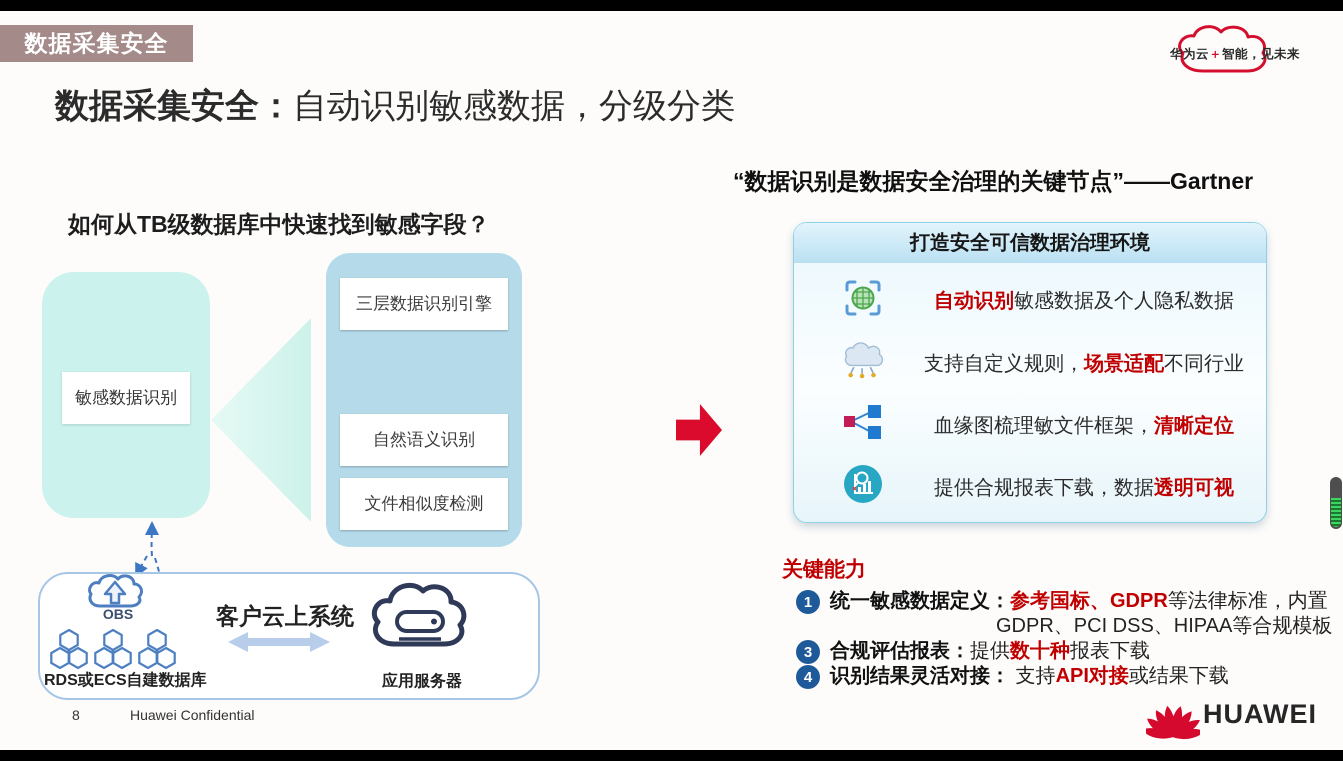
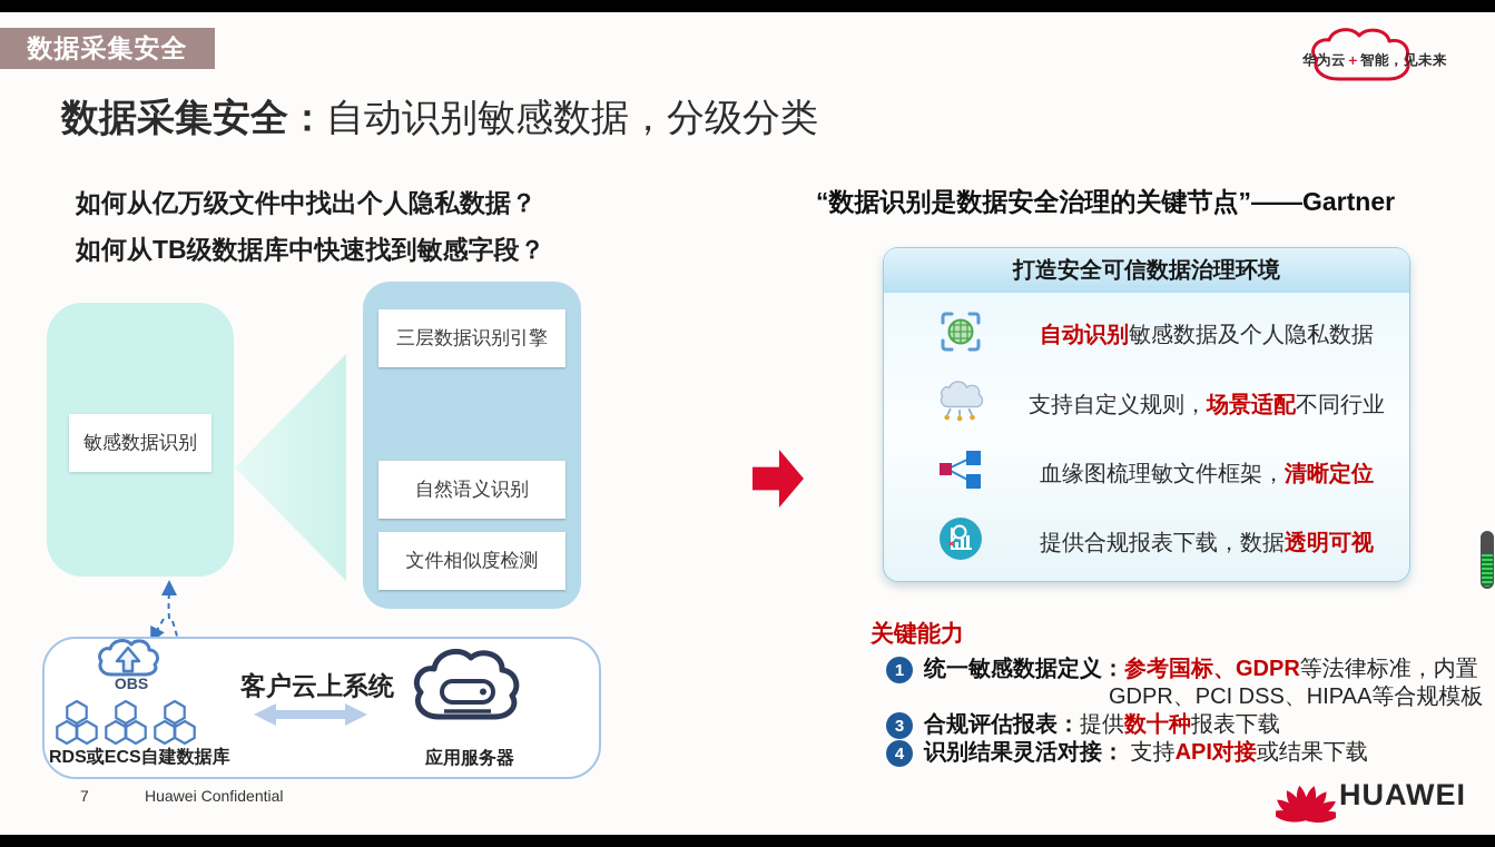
  数据采集安全
  华为云＋智能，见未来
  数据采集安全：自动识别敏感数据，分级分类
+ 如何从亿万级文件中找出个人隐私数据？
  如何从TB级数据库中快速找到敏感字段？
  “数据识别是数据安全治理的关键节点”——Gartner
  敏感数据识别
  三层数据识别引擎
  自然语义识别
  文件相似度检测
  OBS
  RDS或ECS自建数据库
  客户云上系统
  应用服务器
  打造安全可信数据治理环境
  自动识别敏感数据及个人隐私数据
  支持自定义规则，场景适配不同行业
  血缘图梳理敏文件框架，清晰定位
  提供合规报表下载，数据透明可视
  关键能力
  1
  统一敏感数据定义：参考国标、GDPR等法律标准，内置
  GDPR、PCI DSS、HIPAA等合规模板
  3
  合规评估报表：提供数十种报表下载
  4
  识别结果灵活对接： 支持API对接或结果下载
- 8
+ 7
  Huawei Confidential
  HUAWEI
